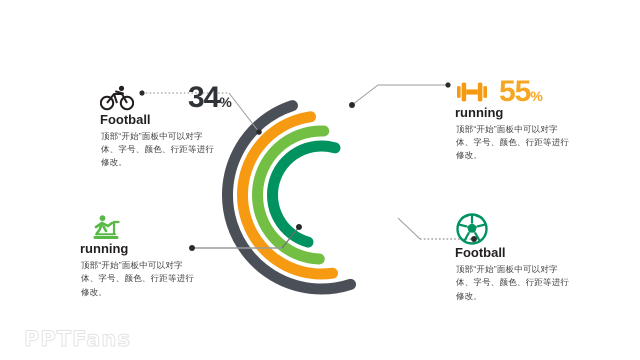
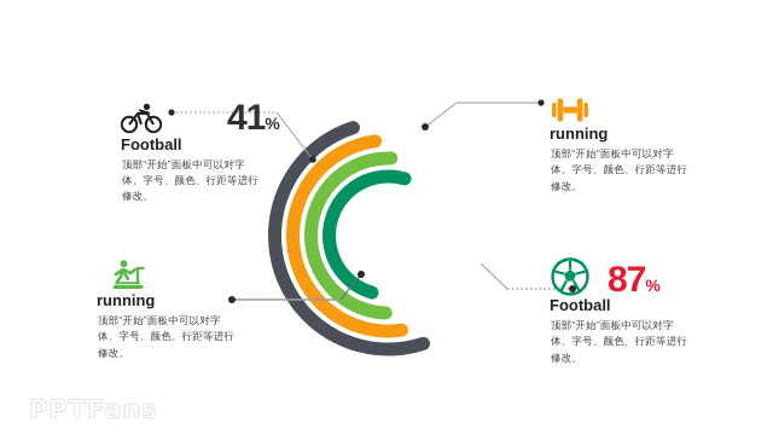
- 34%
+ 41%
  Football
  顶部“开始”面板中可以对字体、字号、颜色、行距等进行修改。
- 55%
  running
  顶部“开始”面板中可以对字体、字号、颜色、行距等进行修改。
  running
  顶部“开始”面板中可以对字体、字号、颜色、行距等进行修改。
+ 87%
  Football
  顶部“开始”面板中可以对字体、字号、颜色、行距等进行修改。
  PPTFans
